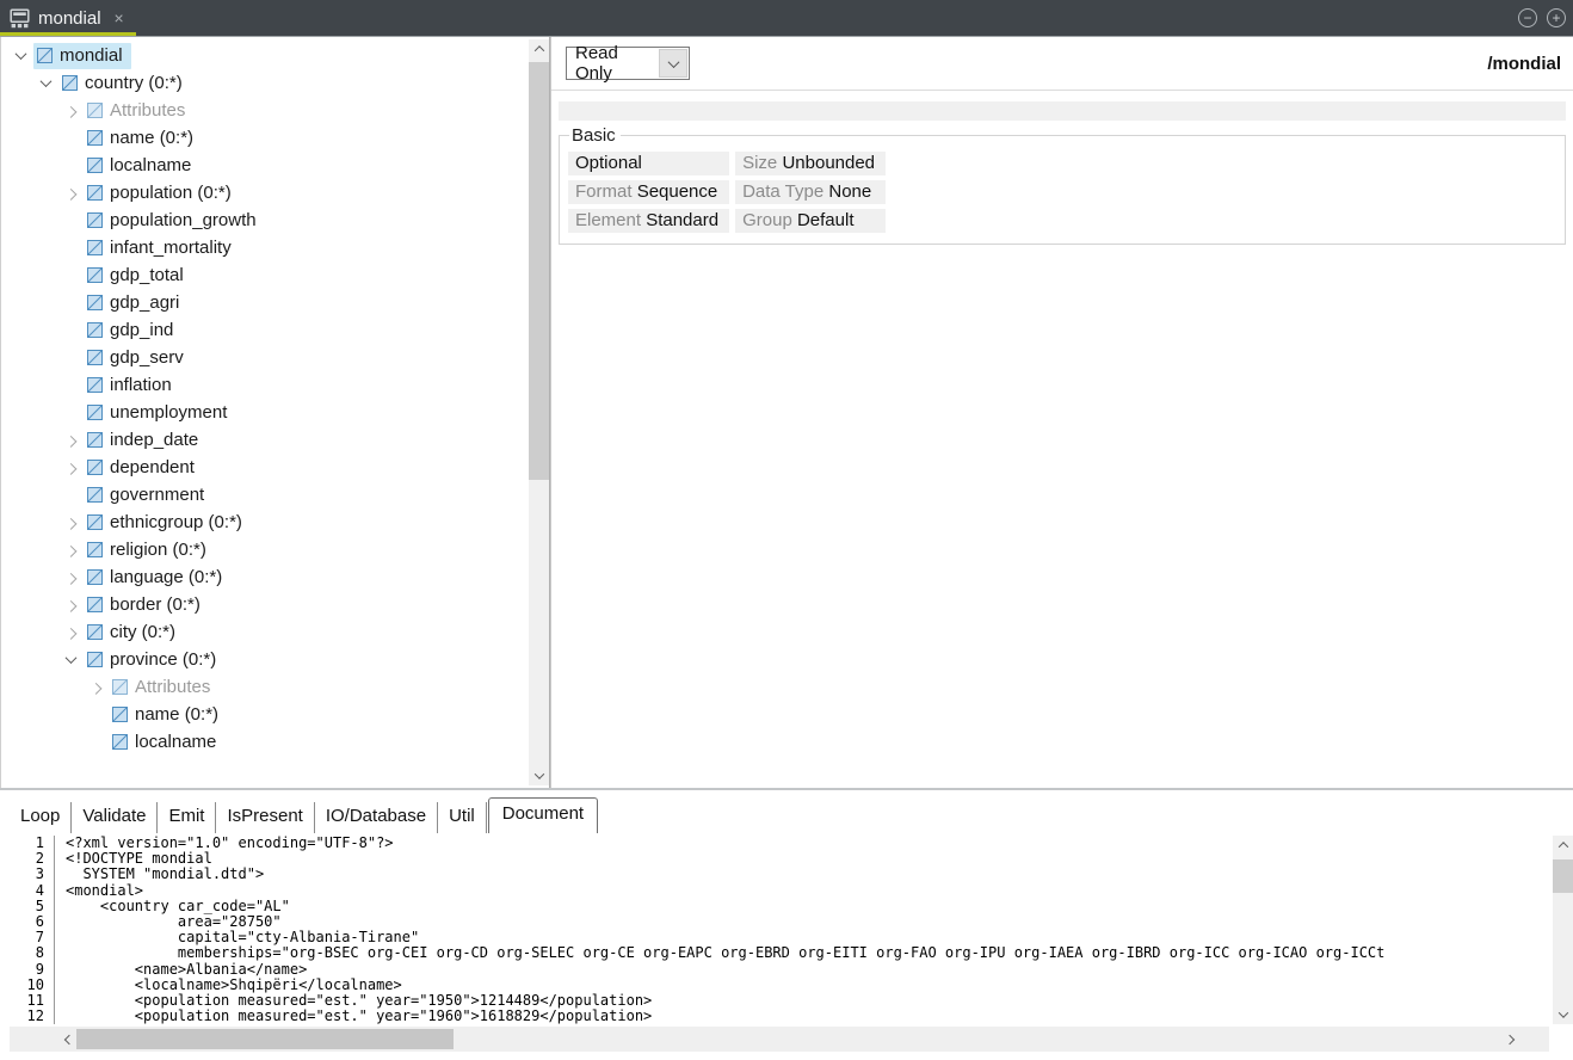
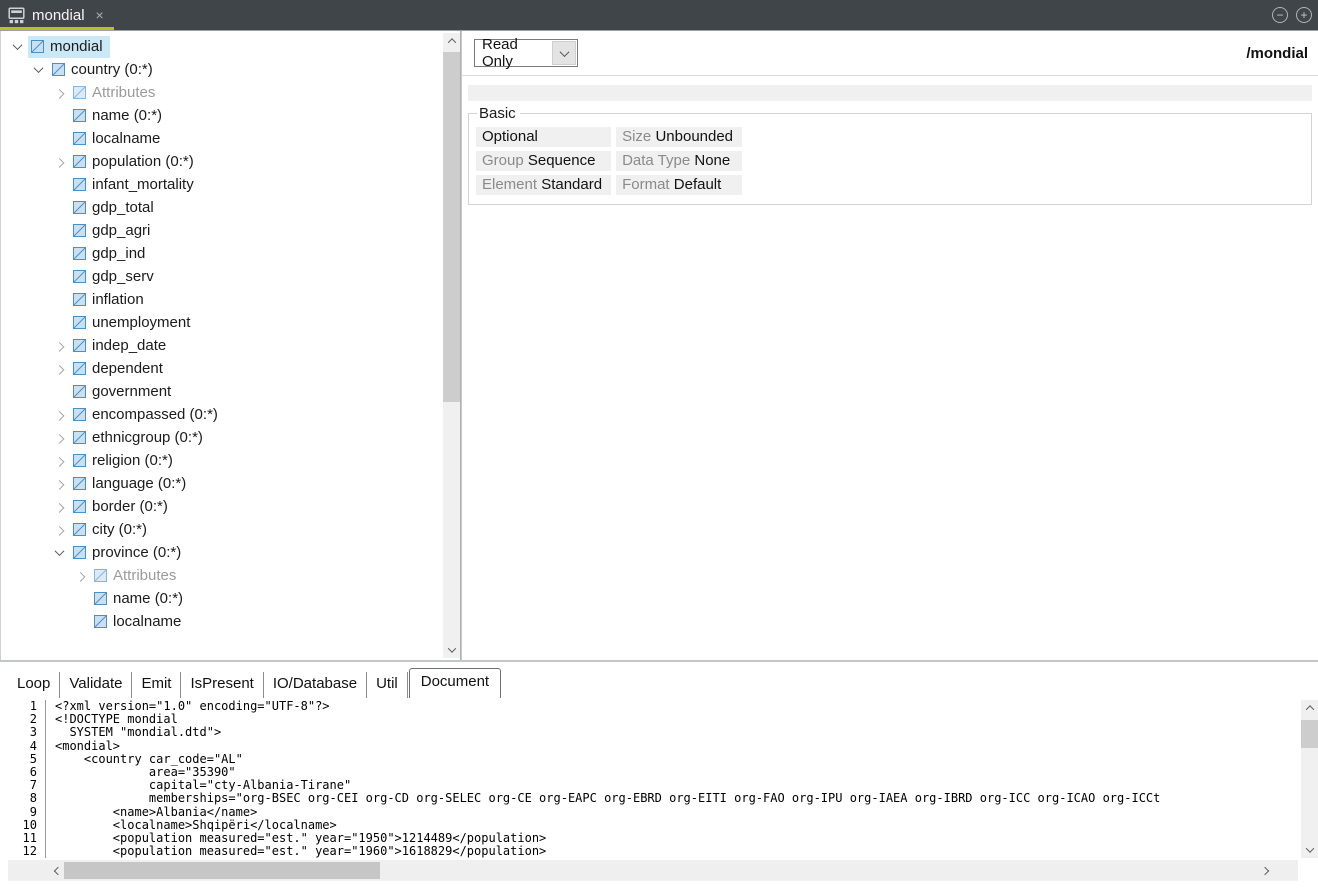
  mondial
  ×
  −
  +
  mondial
  country (0:*)
  Attributes
  name (0:*)
  localname
  population (0:*)
- population_growth
  infant_mortality
  gdp_total
  gdp_agri
  gdp_ind
  gdp_serv
  inflation
  unemployment
  indep_date
  dependent
  government
+ encompassed (0:*)
  ethnicgroup (0:*)
  religion (0:*)
  language (0:*)
  border (0:*)
  city (0:*)
  province (0:*)
  Attributes
  name (0:*)
  localname
  Read Only
  /mondial
  Basic
  Optional
  Size Unbounded
- Format Sequence
+ Group Sequence
  Data Type None
  Element Standard
- Group Default
+ Format Default
  Loop
  Validate
  Emit
  IsPresent
  IO/Database
  Util
  Document
  1
  <?xml version="1.0" encoding="UTF-8"?>
  2
  <!DOCTYPE mondial
  3
  SYSTEM "mondial.dtd">
  4
  <mondial>
  5
  <country car_code="AL"
  6
- area="28750"
+ area="35390"
  7
  capital="cty-Albania-Tirane"
  8
  memberships="org-BSEC org-CEI org-CD org-SELEC org-CE org-EAPC org-EBRD org-EITI org-FAO org-IPU org-IAEA org-IBRD org-ICC org-ICAO org-ICCt
  9
  <name>Albania</name>
  10
  <localname>Shqipëri</localname>
  11
  <population measured="est." year="1950">1214489</population>
  12
  <population measured="est." year="1960">1618829</population>
